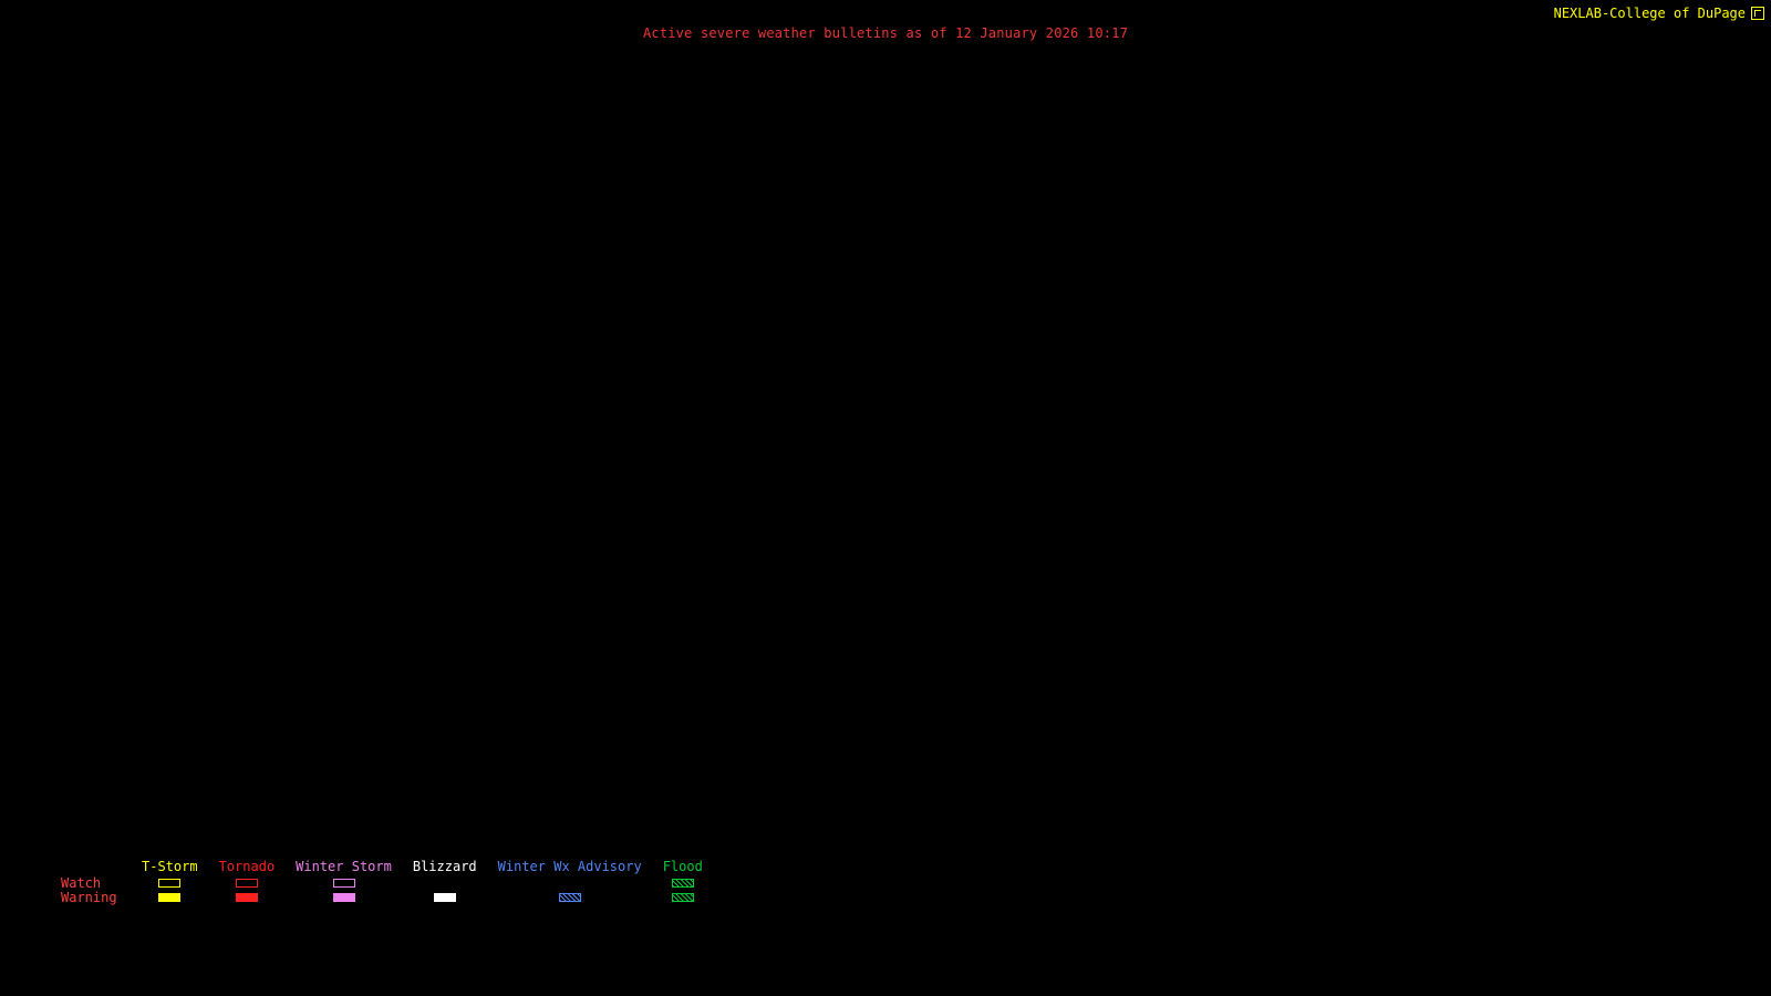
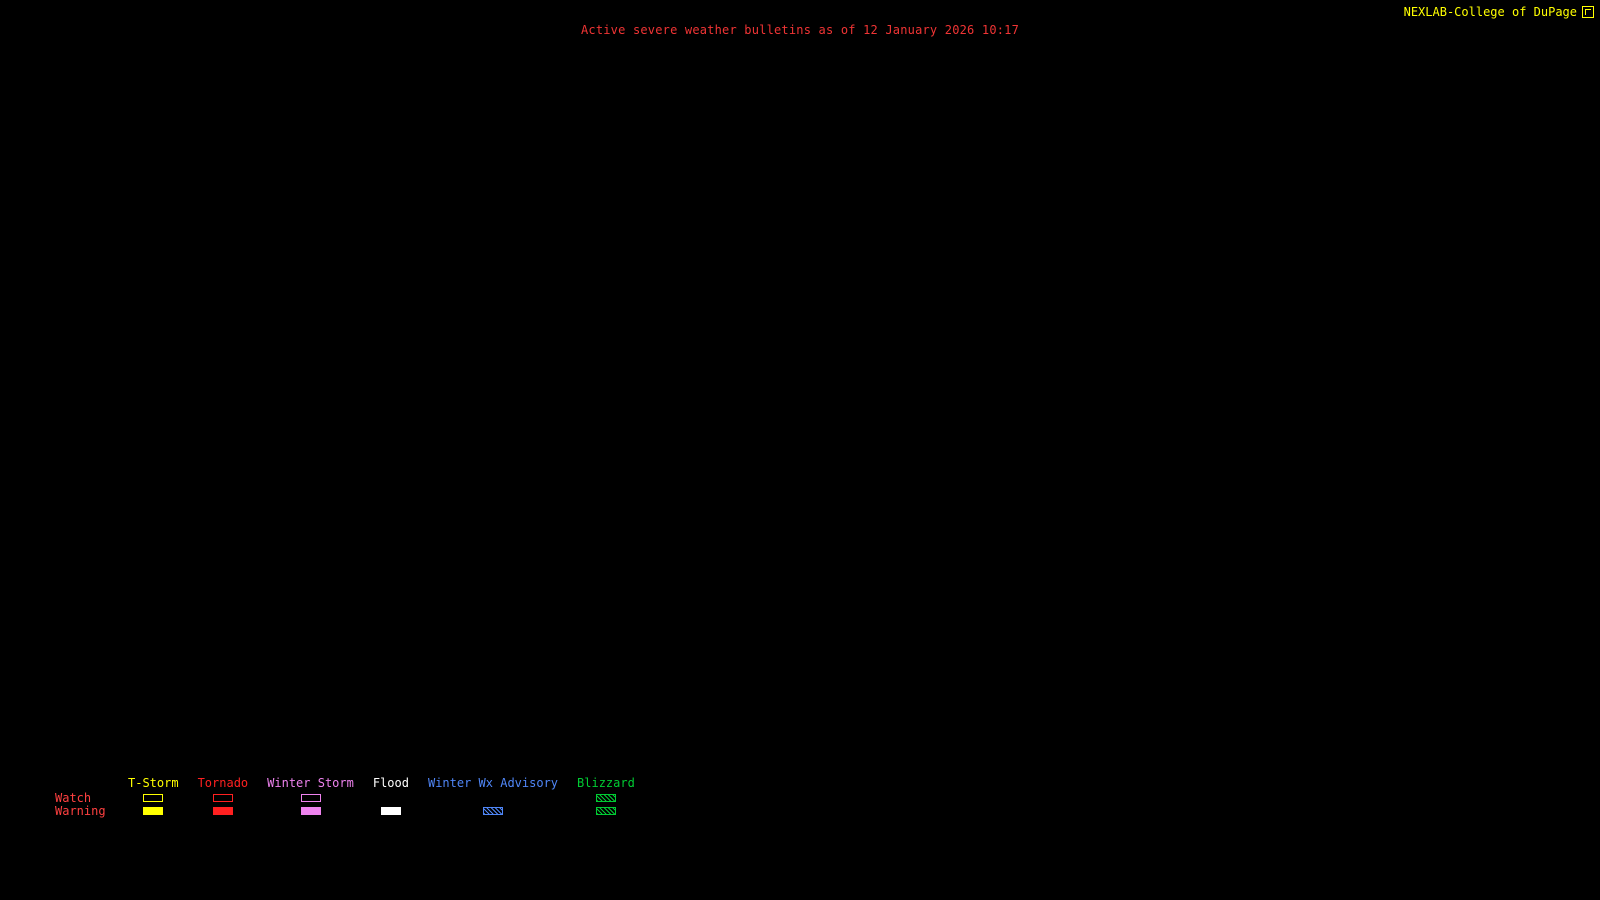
  Active severe weather bulletins as of 12 January 2026 10:17
  NEXLAB-College of DuPage
  Watch
  Warning
  T-Storm
  Tornado
  Winter Storm
- Blizzard
+ Flood
  Winter Wx Advisory
- Flood
+ Blizzard
